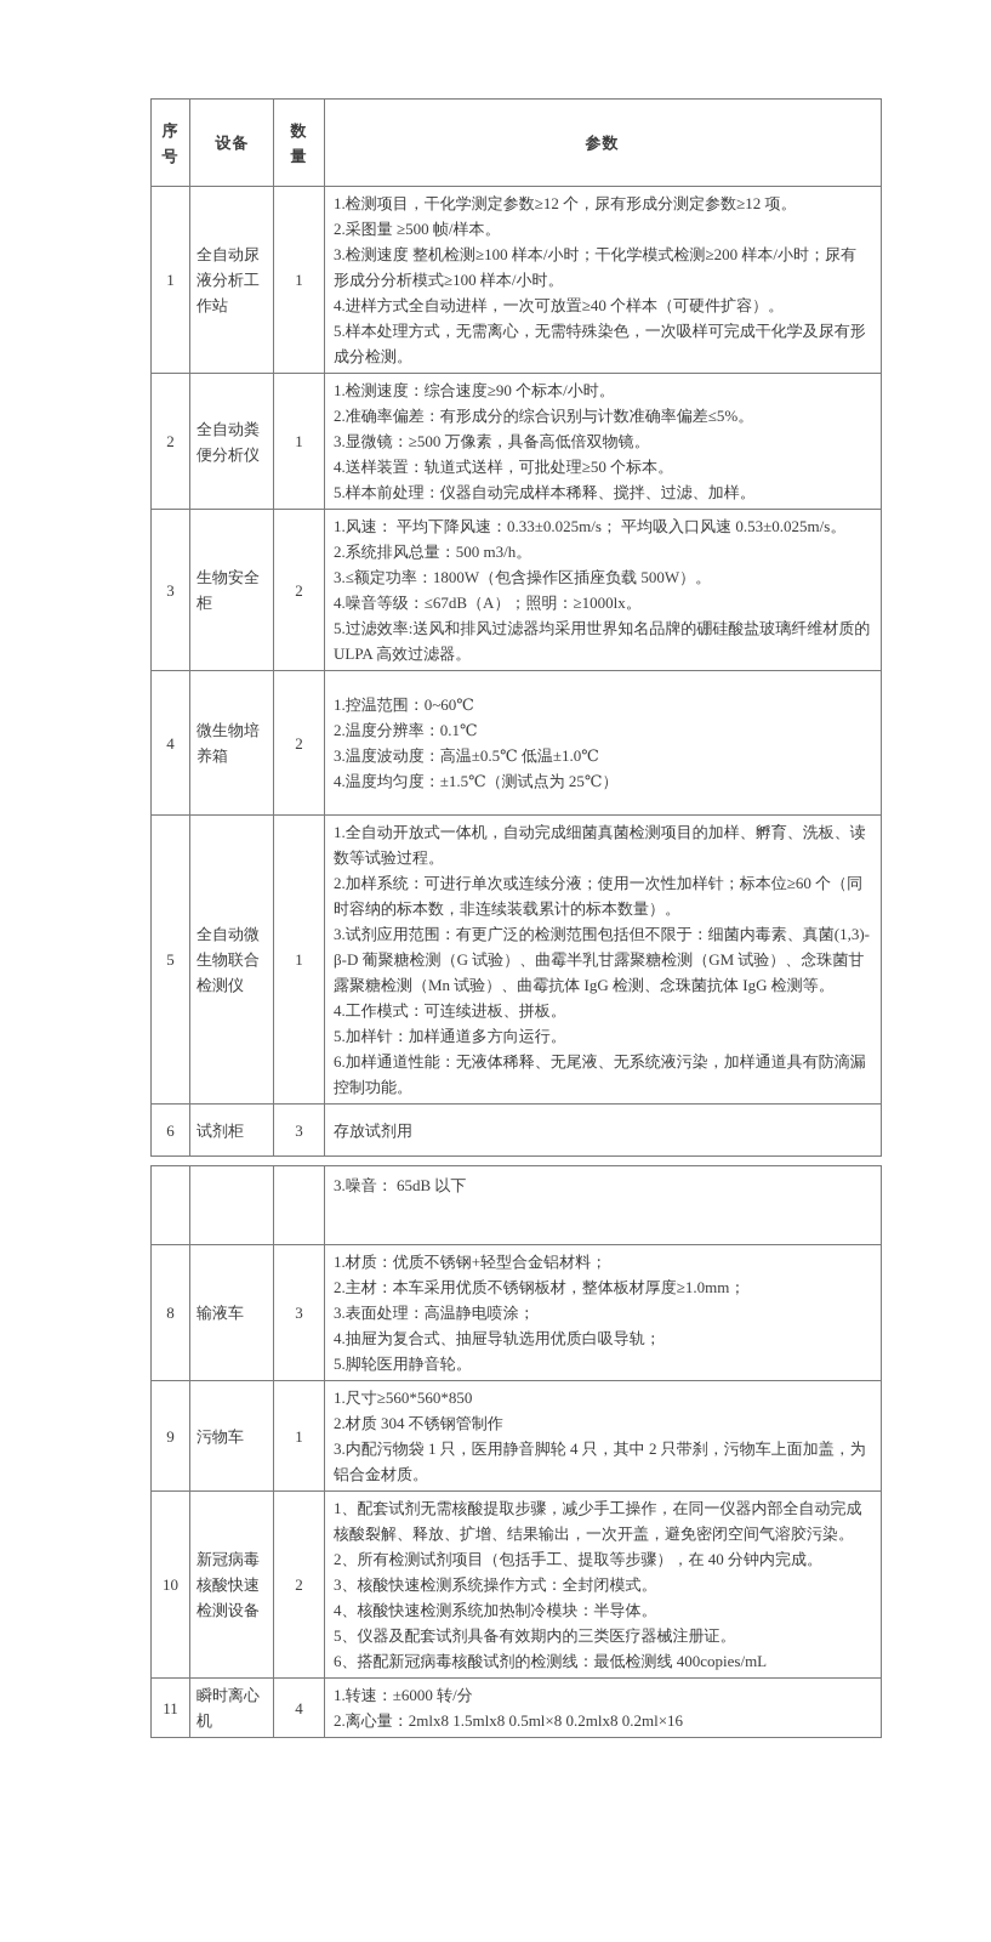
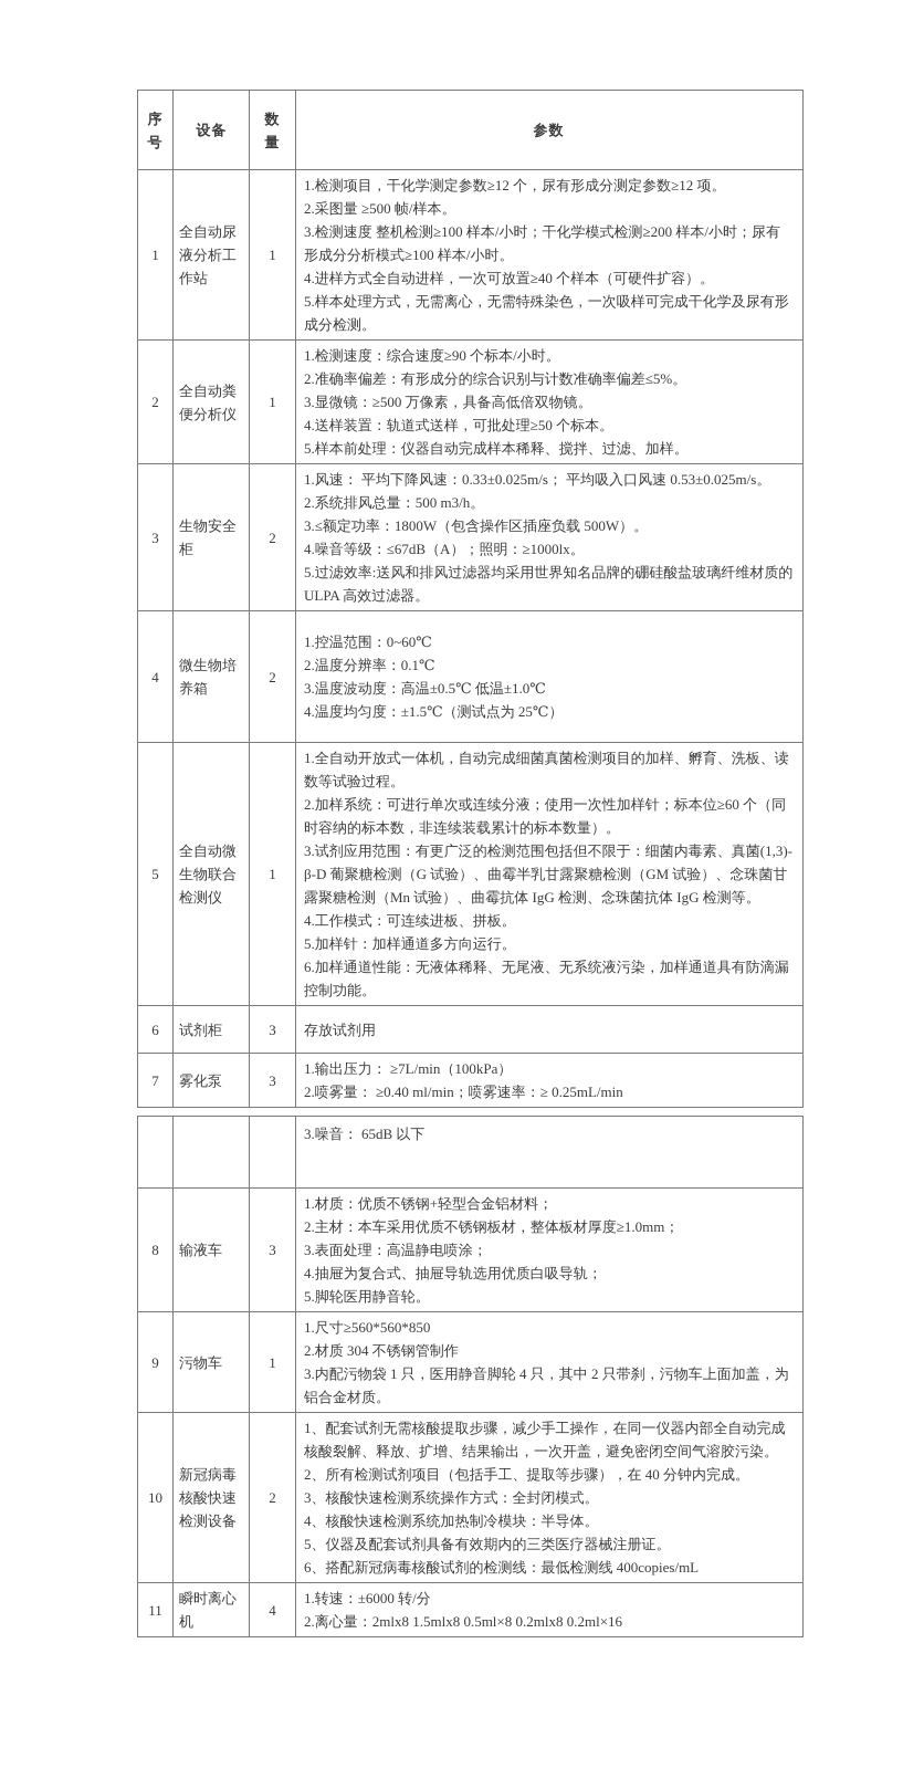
  序号	设备	数量	参数
  1	全自动尿液分析工作站	1	1.检测项目，干化学测定参数≥12 个，尿有形成分测定参数≥12 项。2.采图量 ≥500 帧/样本。3.检测速度 整机检测≥100 样本/小时；干化学模式检测≥200 样本/小时；尿有形成分分析模式≥100 样本/小时。4.进样方式全自动进样，一次可放置≥40 个样本（可硬件扩容）。5.样本处理方式，无需离心，无需特殊染色，一次吸样可完成干化学及尿有形成分检测。
  2	全自动粪便分析仪	1	1.检测速度：综合速度≥90 个标本/小时。2.准确率偏差：有形成分的综合识别与计数准确率偏差≤5%。3.显微镜：≥500 万像素，具备高低倍双物镜。4.送样装置：轨道式送样，可批处理≥50 个标本。5.样本前处理：仪器自动完成样本稀释、搅拌、过滤、加样。
  3	生物安全柜	2	1.风速： 平均下降风速：0.33±0.025m/s； 平均吸入口风速 0.53±0.025m/s。2.系统排风总量：500 m3/h。3.≤额定功率：1800W（包含操作区插座负载 500W）。4.噪音等级：≤67dB（A）；照明：≥1000lx。5.过滤效率:送风和排风过滤器均采用世界知名品牌的硼硅酸盐玻璃纤维材质的 ULPA 高效过滤器。
  4	微生物培养箱	2	1.控温范围：0~60℃2.温度分辨率：0.1℃3.温度波动度：高温±0.5℃ 低温±1.0℃4.温度均匀度：±1.5℃（测试点为 25℃）
  5	全自动微生物联合检测仪	1	1.全自动开放式一体机，自动完成细菌真菌检测项目的加样、孵育、洗板、读数等试验过程。2.加样系统：可进行单次或连续分液；使用一次性加样针；标本位≥60 个（同时容纳的标本数，非连续装载累计的标本数量）。3.试剂应用范围：有更广泛的检测范围包括但不限于：细菌内毒素、真菌(1,3)-β-D 葡聚糖检测（G 试验）、曲霉半乳甘露聚糖检测（GM 试验）、念珠菌甘露聚糖检测（Mn 试验）、曲霉抗体 IgG 检测、念珠菌抗体 IgG 检测等。4.工作模式：可连续进板、拼板。5.加样针：加样通道多方向运行。6.加样通道性能：无液体稀释、无尾液、无系统液污染，加样通道具有防滴漏控制功能。
  6	试剂柜	3	存放试剂用
+ 7	雾化泵	3	1.输出压力： ≥7L/min（100kPa）2.喷雾量： ≥0.40 ml/min；喷雾速率：≥ 0.25mL/min
  			3.噪音： 65dB 以下
  8	输液车	3	1.材质：优质不锈钢+轻型合金铝材料；2.主材：本车采用优质不锈钢板材，整体板材厚度≥1.0mm；3.表面处理：高温静电喷涂；4.抽屉为复合式、抽屉导轨选用优质白吸导轨；5.脚轮医用静音轮。
  9	污物车	1	1.尺寸≥560*560*8502.材质 304 不锈钢管制作3.内配污物袋 1 只，医用静音脚轮 4 只，其中 2 只带刹，污物车上面加盖，为铝合金材质。
  10	新冠病毒核酸快速检测设备	2	1、配套试剂无需核酸提取步骤，减少手工操作，在同一仪器内部全自动完成核酸裂解、释放、扩增、结果输出，一次开盖，避免密闭空间气溶胶污染。2、所有检测试剂项目（包括手工、提取等步骤），在 40 分钟内完成。3、核酸快速检测系统操作方式：全封闭模式。4、核酸快速检测系统加热制冷模块：半导体。5、仪器及配套试剂具备有效期内的三类医疗器械注册证。6、搭配新冠病毒核酸试剂的检测线：最低检测线 400copies/mL
  11	瞬时离心机	4	1.转速：±6000 转/分2.离心量：2mlx8 1.5mlx8 0.5ml×8 0.2mlx8 0.2ml×16
